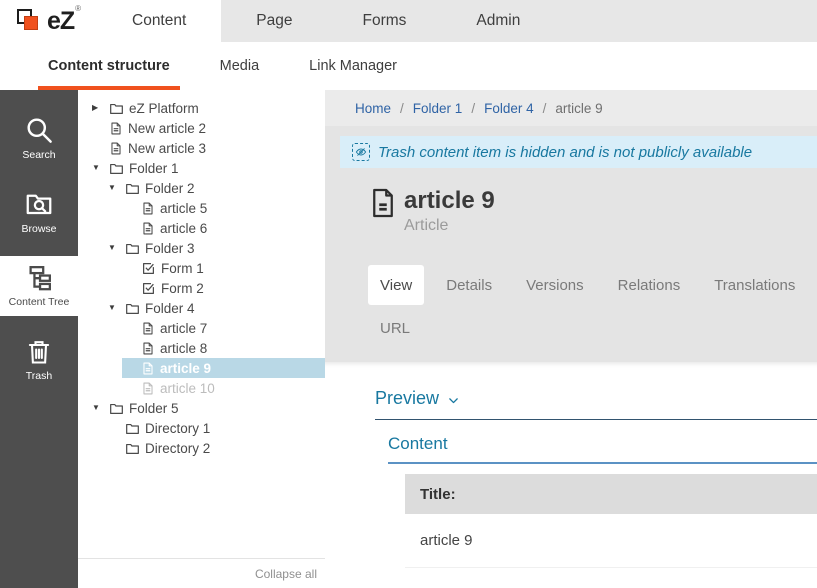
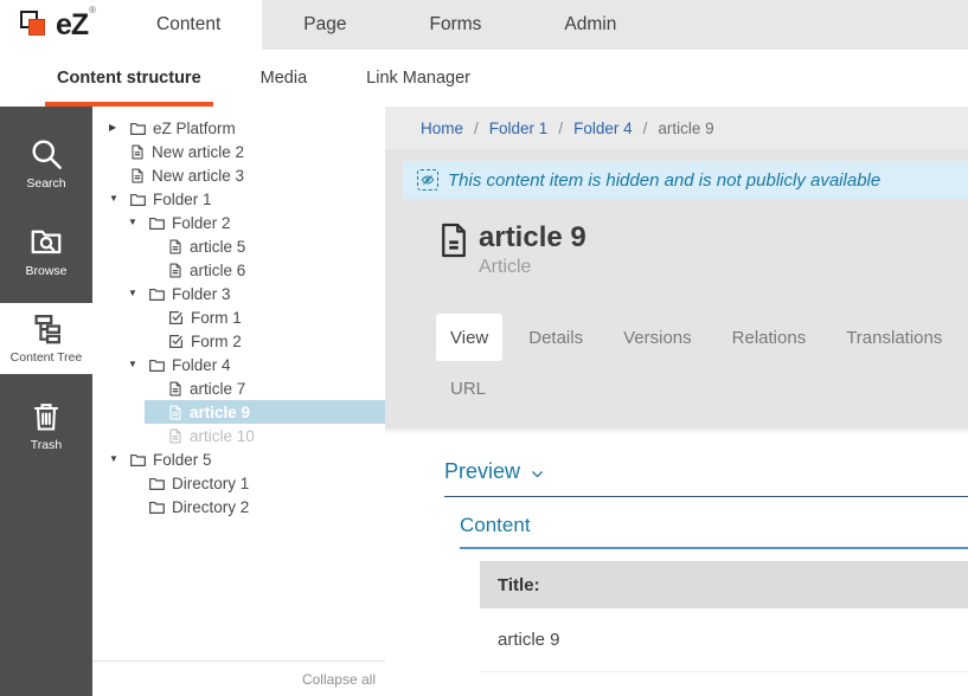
  eZ
  ®
  Content
  Page
  Forms
  Admin
  Content structure
  Media
  Link Manager
  Search
  Browse
  Content Tree
  Trash
  ▶
  eZ Platform
  New article 2
  New article 3
  ▼
  Folder 1
  ▼
  Folder 2
  article 5
  article 6
  ▼
  Folder 3
  Form 1
  Form 2
  ▼
  Folder 4
  article 7
- article 8
  article 9
  article 10
  ▼
  Folder 5
  Directory 1
  Directory 2
  Collapse all
  Home
  /
  Folder 1
  /
  Folder 4
  /
  article 9
- Trash content item is hidden and is not publicly available
+ This content item is hidden and is not publicly available
  article 9
  Article
  View
  Details
  Versions
  Relations
  Translations
  URL
  Preview
  Content
  Title:
  article 9
